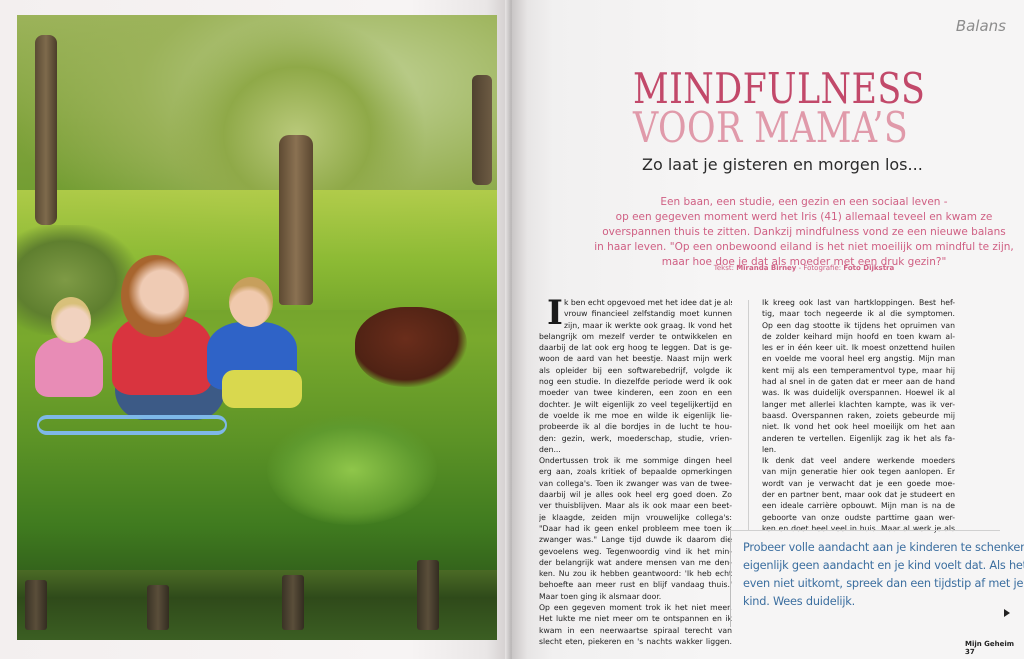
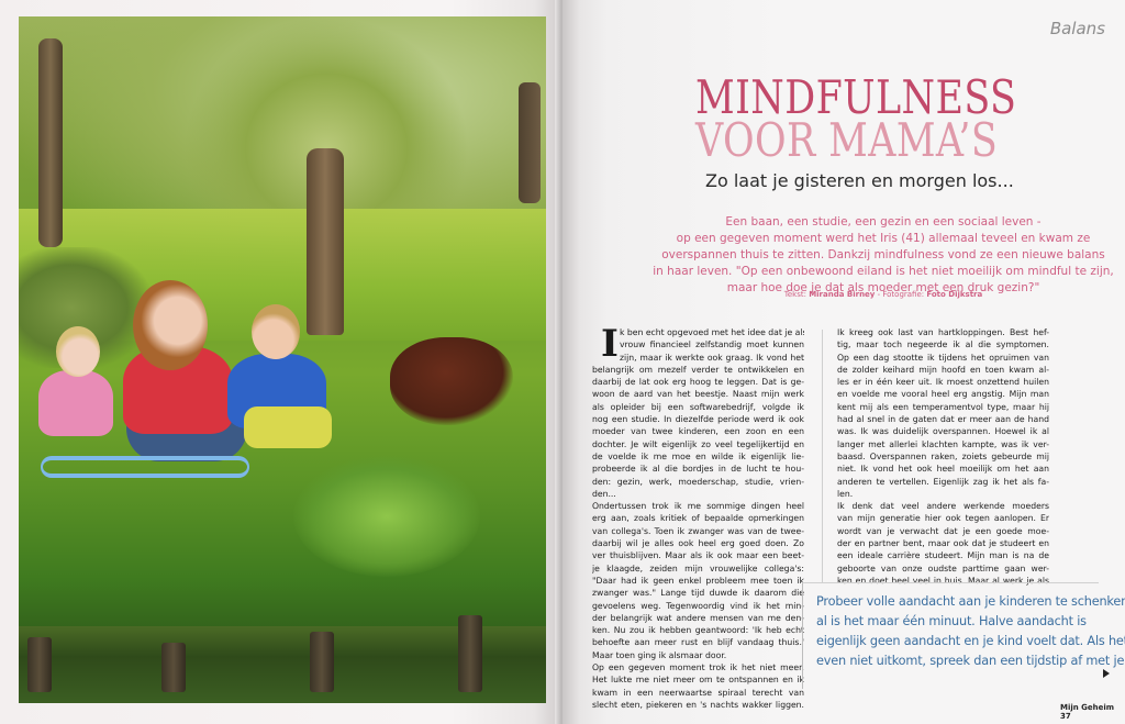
  Balans
  MINDFULNESS
  VOOR MAMA’S
  Zo laat je gisteren en morgen los...
  Een baan, een studie, een gezin en een sociaal leven -
  op een gegeven moment werd het Iris (41) allemaal teveel en kwam ze
  overspannen thuis te zitten. Dankzij mindfulness vond ze een nieuwe balans
  in haar leven. "Op een onbewoond eiland is het niet moeilijk om mindful te zijn,
  maar hoe doe je dat als moeder met een druk gezin?"
  Tekst: Miranda Birney - Fotografie: Foto Dijkstra
  I
  k ben echt opgevoed met het idee dat je al
  vrouw financieel zelfstandig moet kunnen
  zijn, maar ik werkte ook graag. Ik vond het
  belangrijk om mezelf verder te ontwikkelen en
  daarbij de lat ook erg hoog te leggen. Dat is ge-
  woon de aard van het beestje. Naast mijn werk
  als opleider bij een softwarebedrijf, volgde ik
  nog een studie. In diezelfde periode werd ik ook
  moeder van twee kinderen, een zoon en een
  dochter. Je wilt eigenlijk zo veel tegelijkertijd en
  de voelde ik me moe en wilde ik eigenlijk lie-
  probeerde ik al die bordjes in de lucht te hou-
  den: gezin, werk, moederschap, studie, vrien-
  den...
  Ondertussen trok ik me sommige dingen heel
  erg aan, zoals kritiek of bepaalde opmerkingen
  van collega's. Toen ik zwanger was van de twee-
  daarbij wil je alles ook heel erg goed doen. Zo
  ver thuisblijven. Maar als ik ook maar een beet-
  je klaagde, zeiden mijn vrouwelijke collega's:
  "Daar had ik geen enkel probleem mee toen ik
  zwanger was." Lange tijd duwde ik daarom die
  gevoelens weg. Tegenwoordig vind ik het min-
  der belangrijk wat andere mensen van me den-
  ken. Nu zou ik hebben geantwoord: 'Ik heb echt
  behoefte aan meer rust en blijf vandaag thuis.'
  Maar toen ging ik alsmaar door.
  Op een gegeven moment trok ik het niet meer.
  Het lukte me niet meer om te ontspannen en ik
  kwam in een neerwaartse spiraal terecht van
  slecht eten, piekeren en 's nachts wakker liggen.
  Ik kreeg ook last van hartkloppingen. Best hef-
  tig, maar toch negeerde ik al die symptomen.
  Op een dag stootte ik tijdens het opruimen van
  de zolder keihard mijn hoofd en toen kwam al-
  les er in één keer uit. Ik moest onzettend huilen
  en voelde me vooral heel erg angstig. Mijn man
  kent mij als een temperamentvol type, maar hij
  had al snel in de gaten dat er meer aan de hand
  was. Ik was duidelijk overspannen. Hoewel ik al
  langer met allerlei klachten kampte, was ik ver-
  baasd. Overspannen raken, zoiets gebeurde mij
  niet. Ik vond het ook heel moeilijk om het aan
  anderen te vertellen. Eigenlijk zag ik het als fa-
  len.
  Ik denk dat veel andere werkende moeders
  van mijn generatie hier ook tegen aanlopen. Er
  wordt van je verwacht dat je een goede moe-
  der en partner bent, maar ook dat je studeert en
- een ideale carrière opbouwt. Mijn man is na de
+ een ideale carrière studeert. Mijn man is na de
  geboorte van onze oudste parttime gaan wer-
  ken en doet heel veel in huis. Maar al werk je als
  Probeer volle aandacht aan je kinderen te schenke
+ al is het maar één minuut. Halve aandacht is
  eigenlijk geen aandacht en je kind voelt dat. Als he
  even niet uitkomt, spreek dan een tijdstip af met je
- kind. Wees duidelijk.
  Mijn Geheim 37
